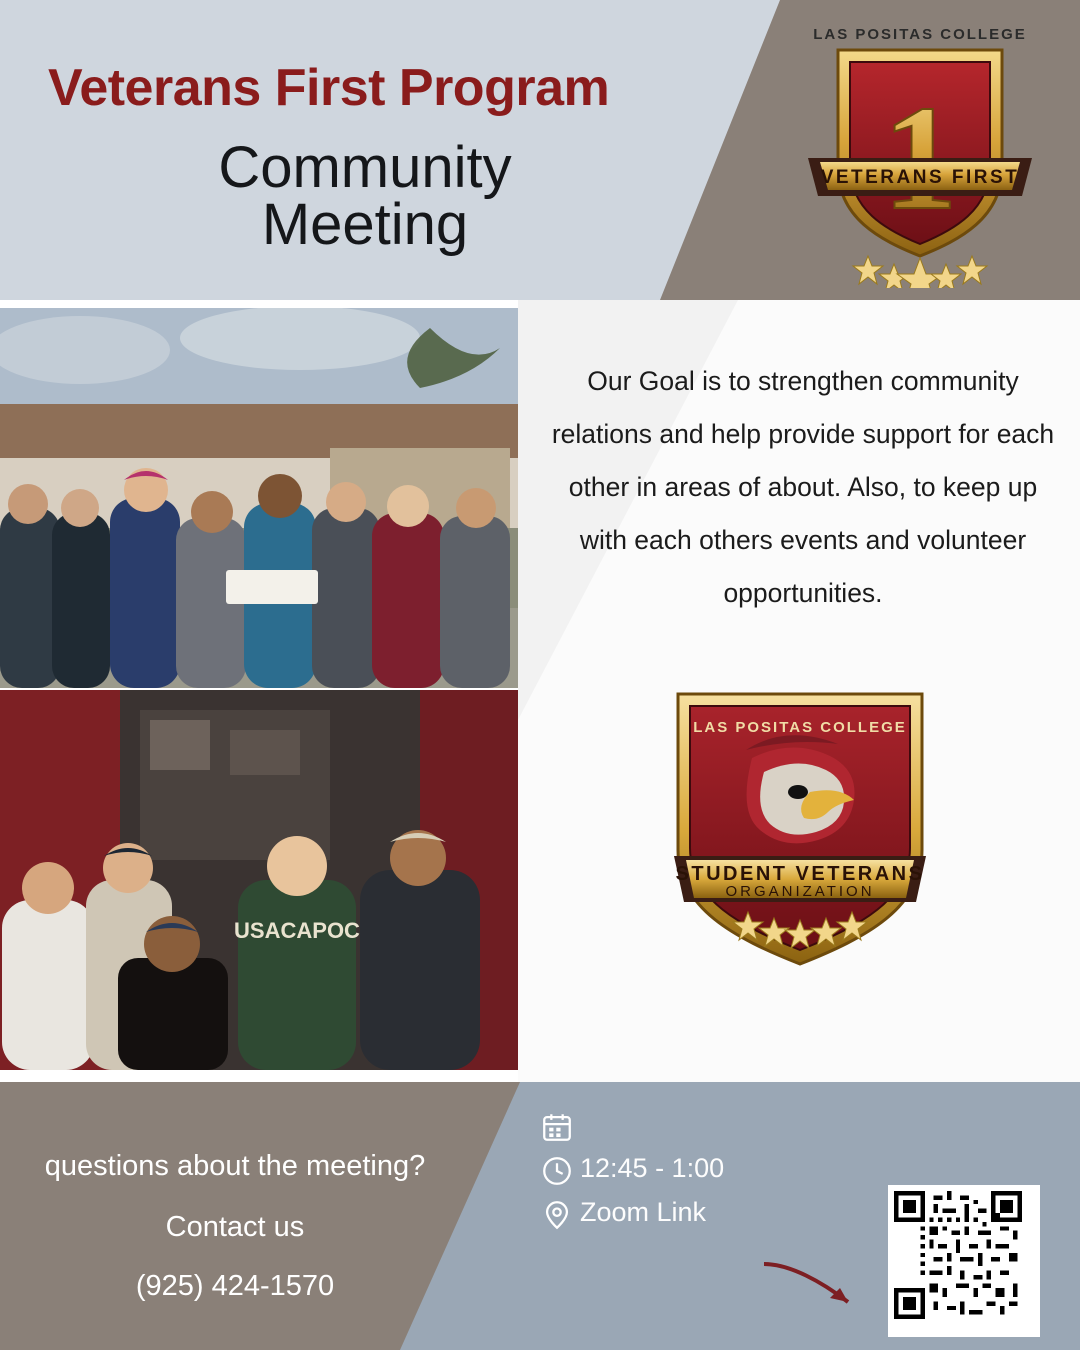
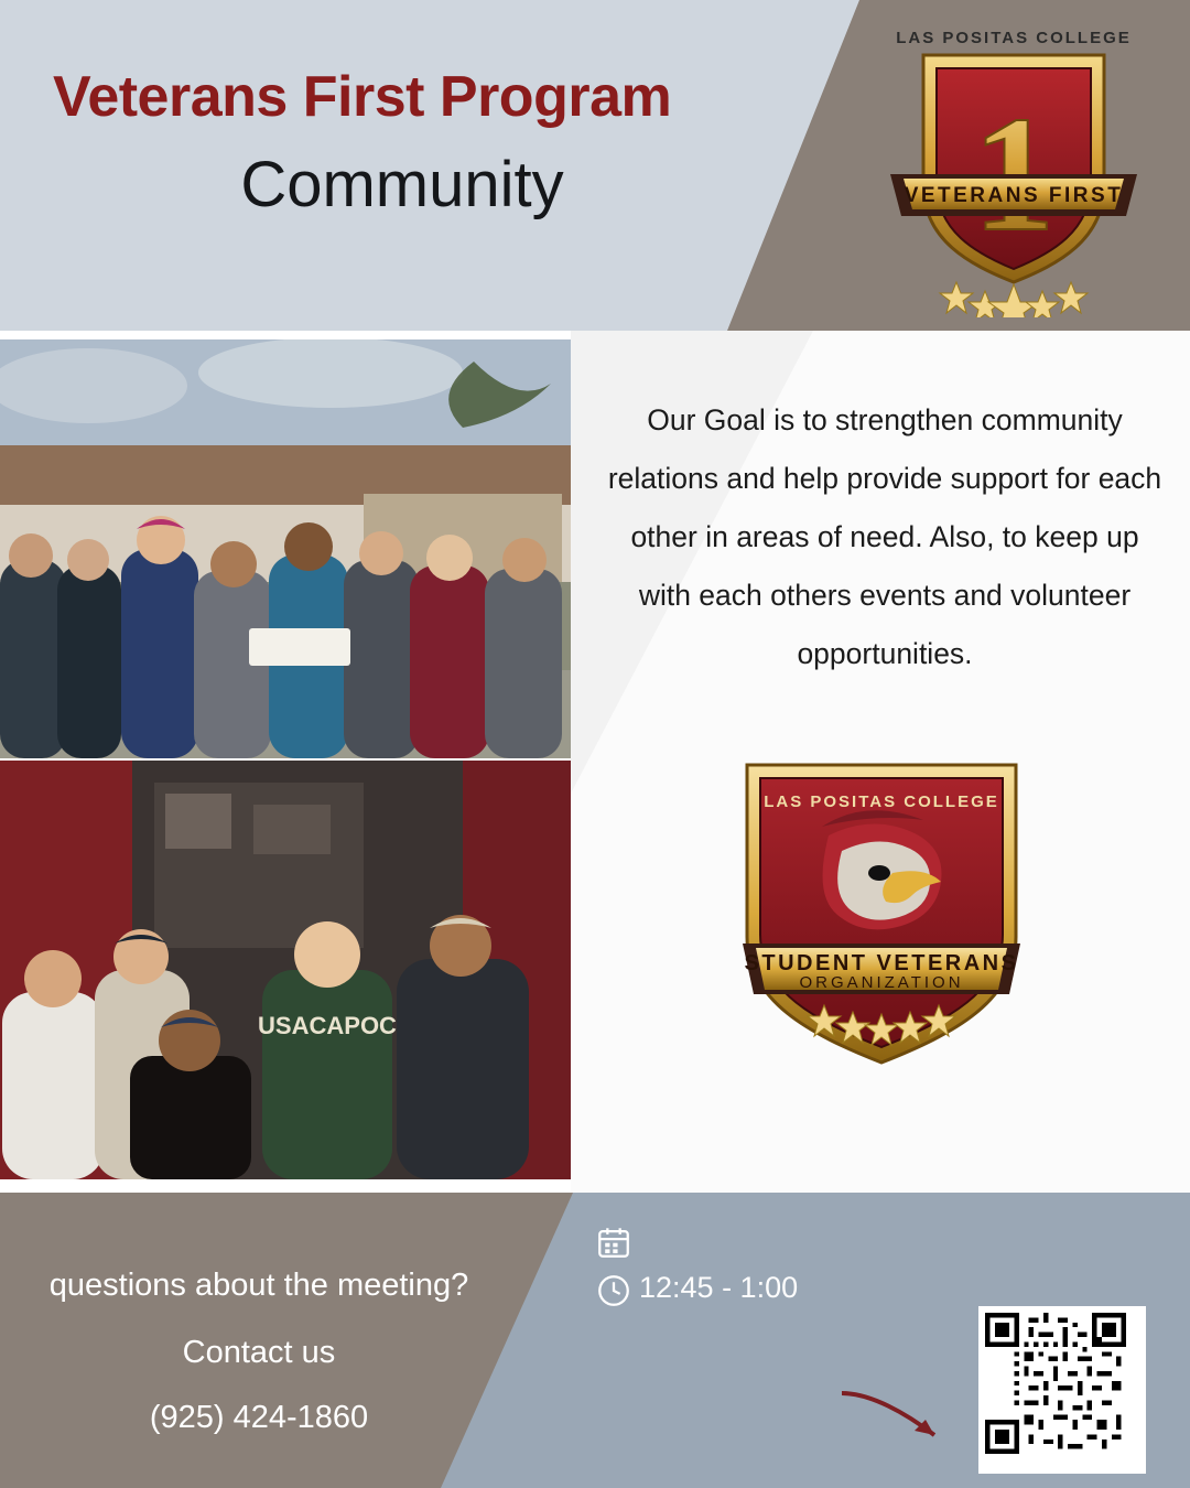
  Veterans First Program
  Community
- Meeting
  LAS POSITAS COLLEGE
  VETERANS FIRST
  USACAPOC
- Our Goal is to strengthen community relations and help provide support for each other in areas of about. Also, to keep up with each others events and volunteer opportunities.
+ Our Goal is to strengthen community relations and help provide support for each other in areas of need. Also, to keep up with each others events and volunteer opportunities.
  LAS POSITAS COLLEGE
  STUDENT VETERANS
  ORGANIZATION
  questions about the meeting?
  Contact us
- (925) 424-1570
+ (925) 424-1860
  12:45 - 1:00
- Zoom Link
